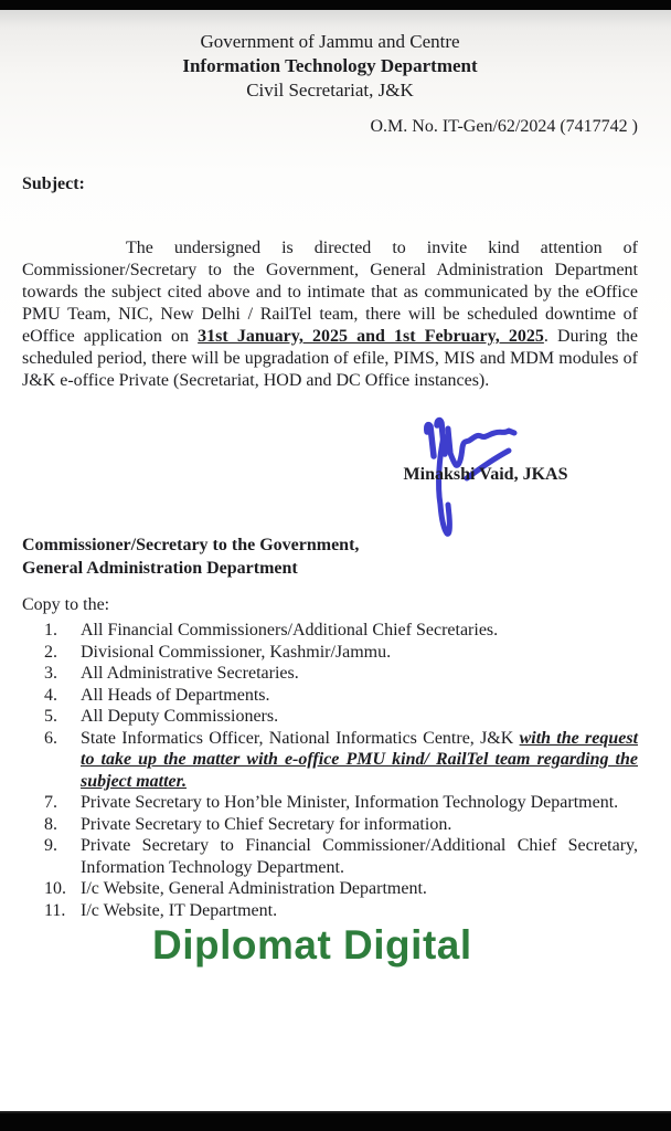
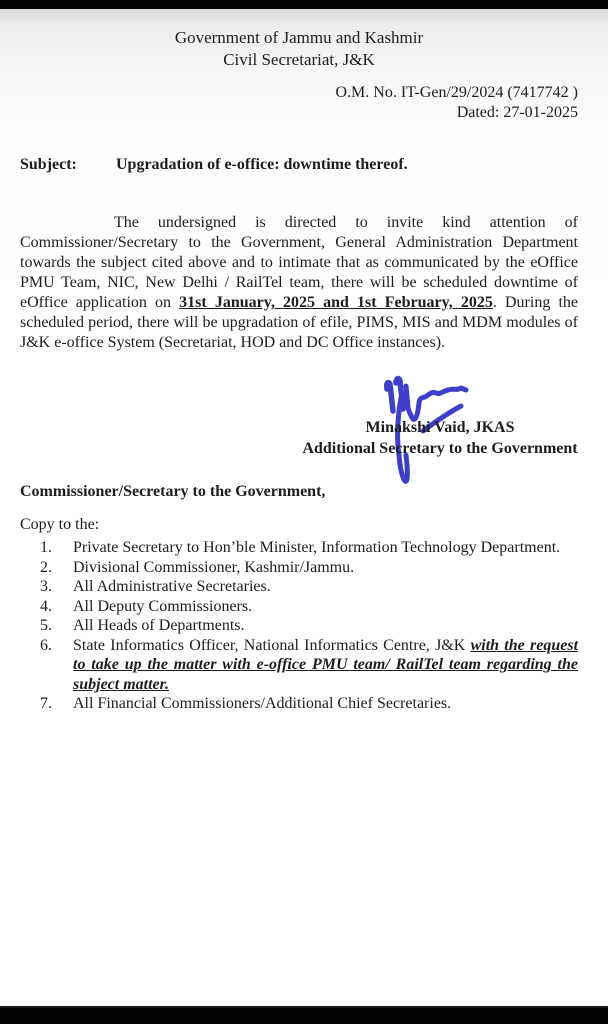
- Government of Jammu and Centre
+ Government of Jammu and Kashmir
- Information Technology Department
  Civil Secretariat, J&K
- O.M. No. IT-Gen/62/2024 (7417742 )
+ O.M. No. IT-Gen/29/2024 (7417742 )
+ Dated: 27-01-2025
  Subject:
+ Upgradation of e-office: downtime thereof.
- The undersigned is directed to invite kind attention of Commissioner/Secretary to the Government, General Administration Department towards the subject cited above and to intimate that as communicated by the eOffice PMU Team, NIC, New Delhi / RailTel team, there will be scheduled downtime of eOffice application on 31st January, 2025 and 1st February, 2025. During the scheduled period, there will be upgradation of efile, PIMS, MIS and MDM modules of J&K e-office Private (Secretariat, HOD and DC Office instances).
+ The undersigned is directed to invite kind attention of Commissioner/Secretary to the Government, General Administration Department towards the subject cited above and to intimate that as communicated by the eOffice PMU Team, NIC, New Delhi / RailTel team, there will be scheduled downtime of eOffice application on 31st January, 2025 and 1st February, 2025. During the scheduled period, there will be upgradation of efile, PIMS, MIS and MDM modules of J&K e-office System (Secretariat, HOD and DC Office instances).
  Minakshi Vaid, JKAS
+ Additional Secretary to the Government
  Commissioner/Secretary to the Government,
- General Administration Department
  Copy to the:
  1.
- All Financial Commissioners/Additional Chief Secretaries.
+ Private Secretary to Hon’ble Minister, Information Technology Department.
  2.
  Divisional Commissioner, Kashmir/Jammu.
  3.
  All Administrative Secretaries.
  4.
- All Heads of Departments.
+ All Deputy Commissioners.
  5.
- All Deputy Commissioners.
+ All Heads of Departments.
  6.
- State Informatics Officer, National Informatics Centre, J&K with the request to take up the matter with e-office PMU kind/ RailTel team regarding the subject matter.
+ State Informatics Officer, National Informatics Centre, J&K with the request to take up the matter with e-office PMU team/ RailTel team regarding the subject matter.
  7.
- Private Secretary to Hon’ble Minister, Information Technology Department.
+ All Financial Commissioners/Additional Chief Secretaries.
- 8.
- Private Secretary to Chief Secretary for information.
- 9.
- Private Secretary to Financial Commissioner/Additional Chief Secretary, Information Technology Department.
- 10.
- I/c Website, General Administration Department.
- 11.
- I/c Website, IT Department.
- Diplomat Digital
